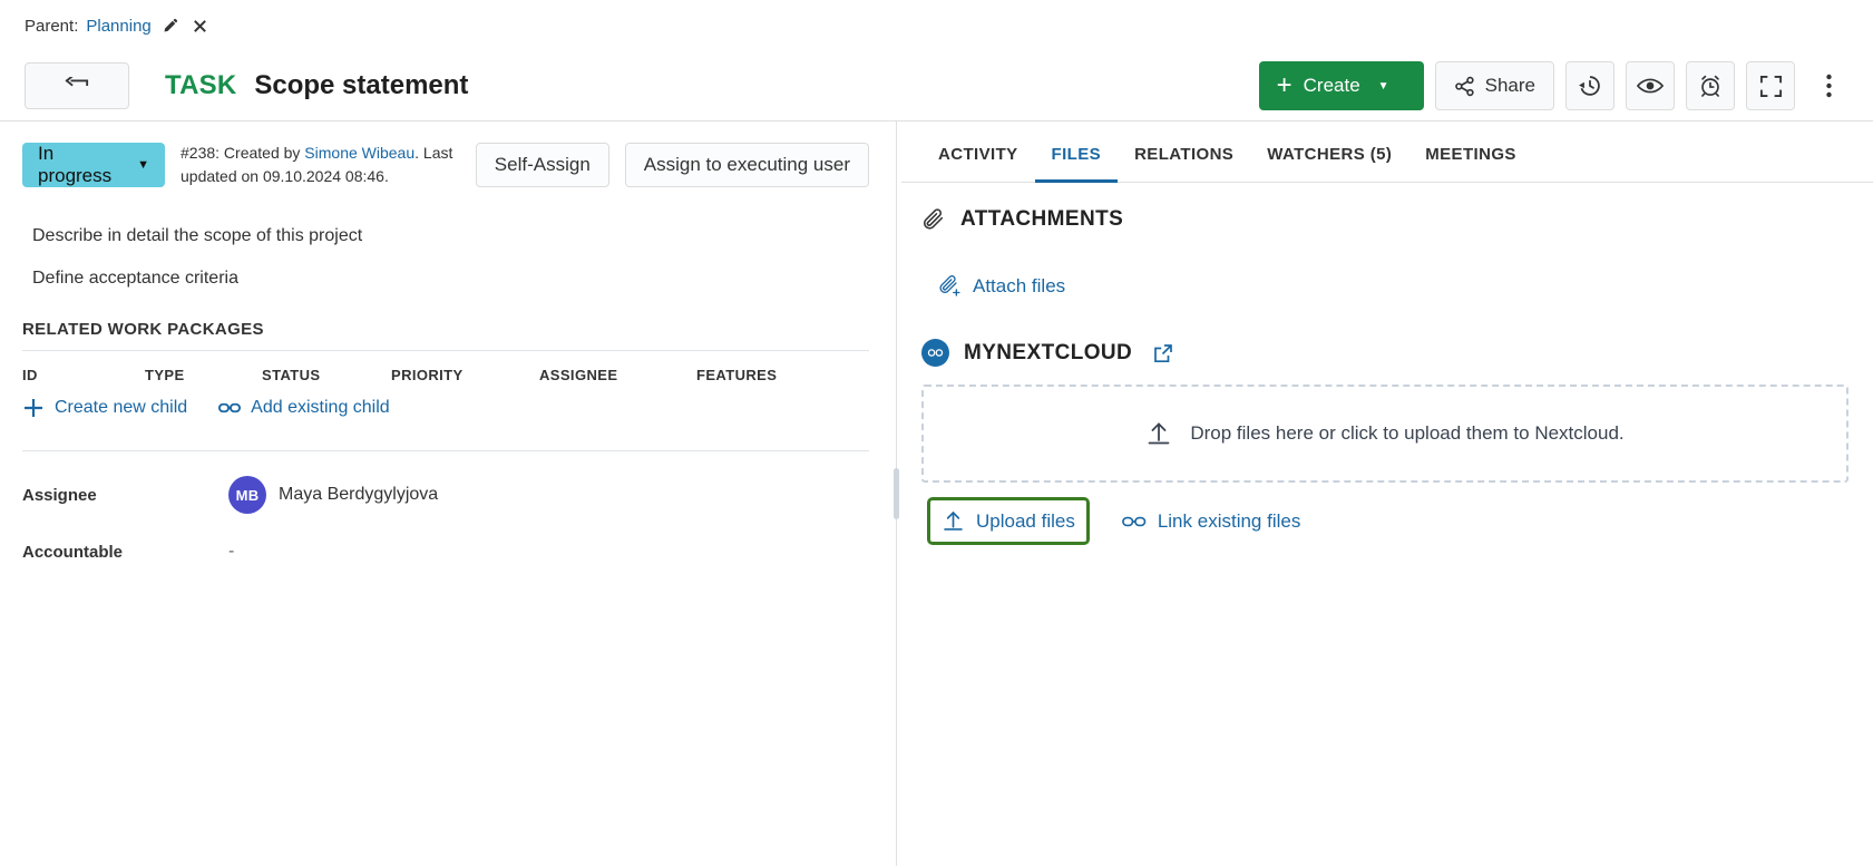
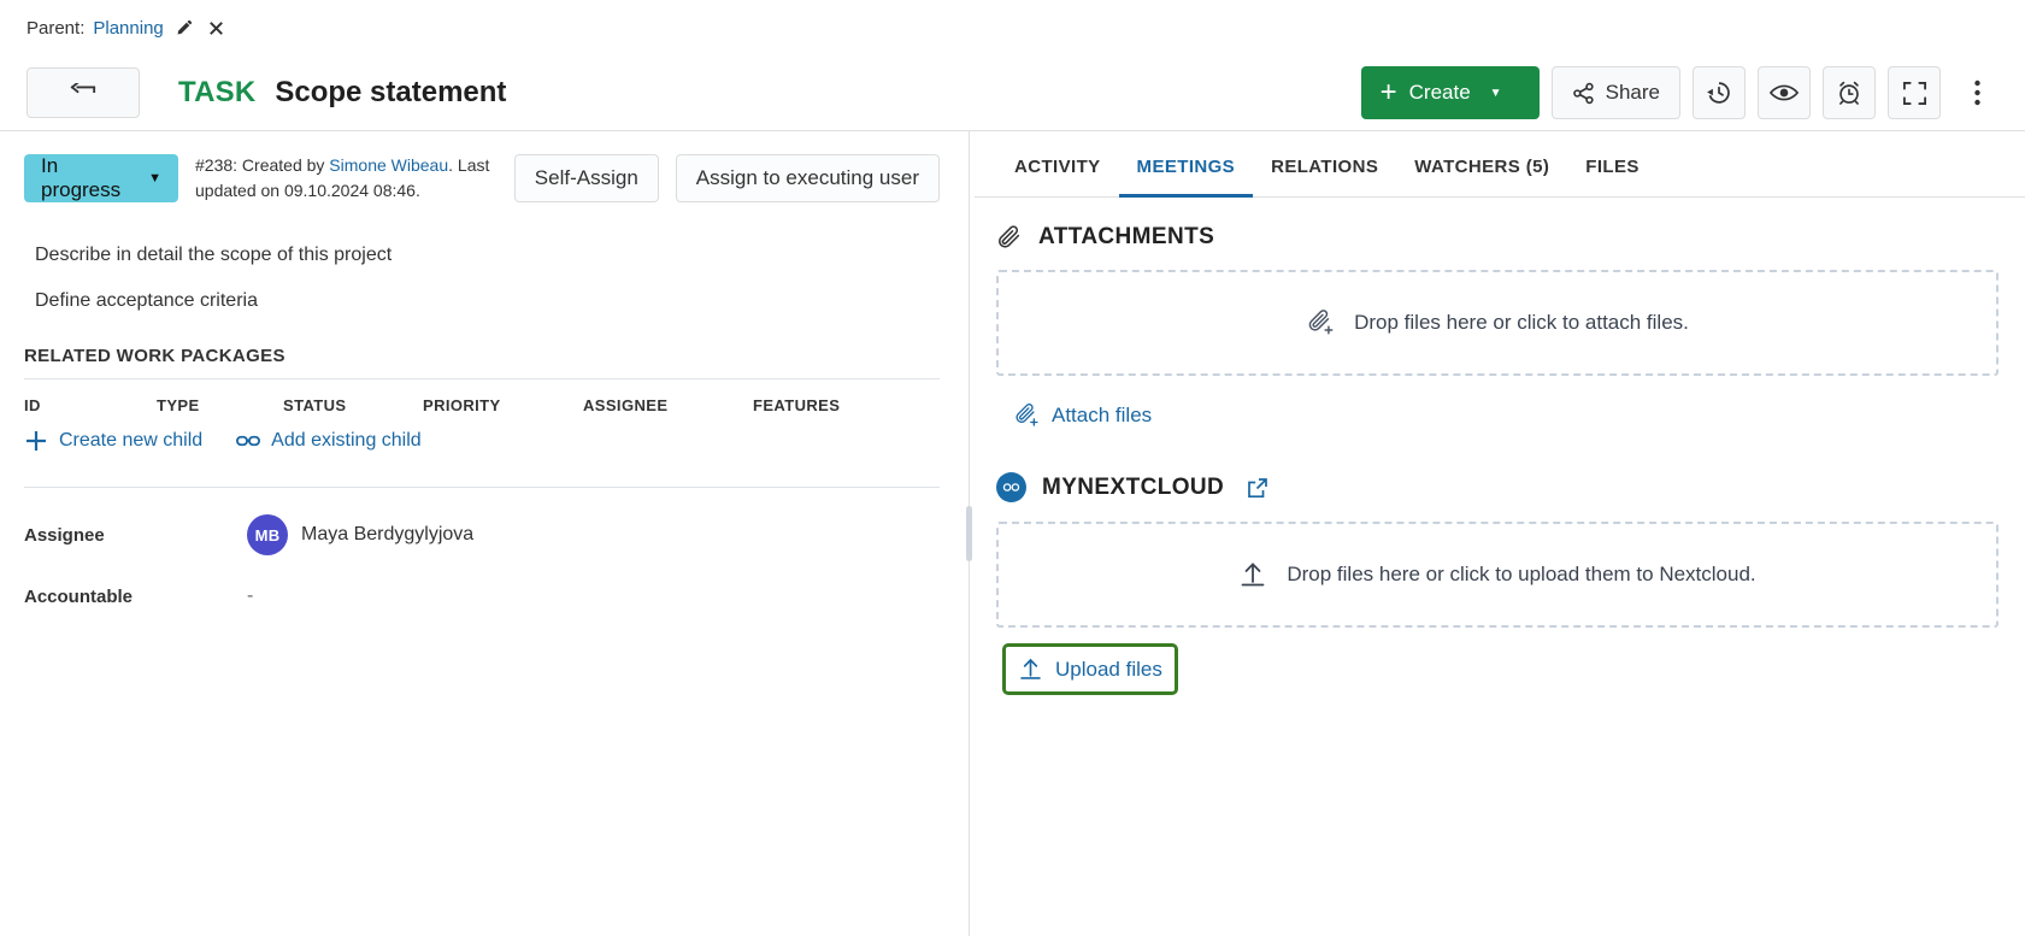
  Parent:
  Planning
  TASK
  Scope statement
  +
  Create
  ▼
  Share
  In progress
  ▼
  #238: Created by Simone Wibeau. Last updated on 09.10.2024 08:46.
  Self-Assign
  Assign to executing user
  Describe in detail the scope of this project
  Define acceptance criteria
  RELATED WORK PACKAGES
  ID
  TYPE
  STATUS
  PRIORITY
  ASSIGNEE
  FEATURES
  Create new child
  Add existing child
  Assignee
  MB
  Maya Berdygylyjova
  Accountable
  -
  ACTIVITY
- FILES
+ MEETINGS
  RELATIONS
  WATCHERS (5)
- MEETINGS
+ FILES
  ATTACHMENTS
+ Drop files here or click to attach files.
  Attach files
  MYNEXTCLOUD
  Drop files here or click to upload them to Nextcloud.
  Upload files
- Link existing files
